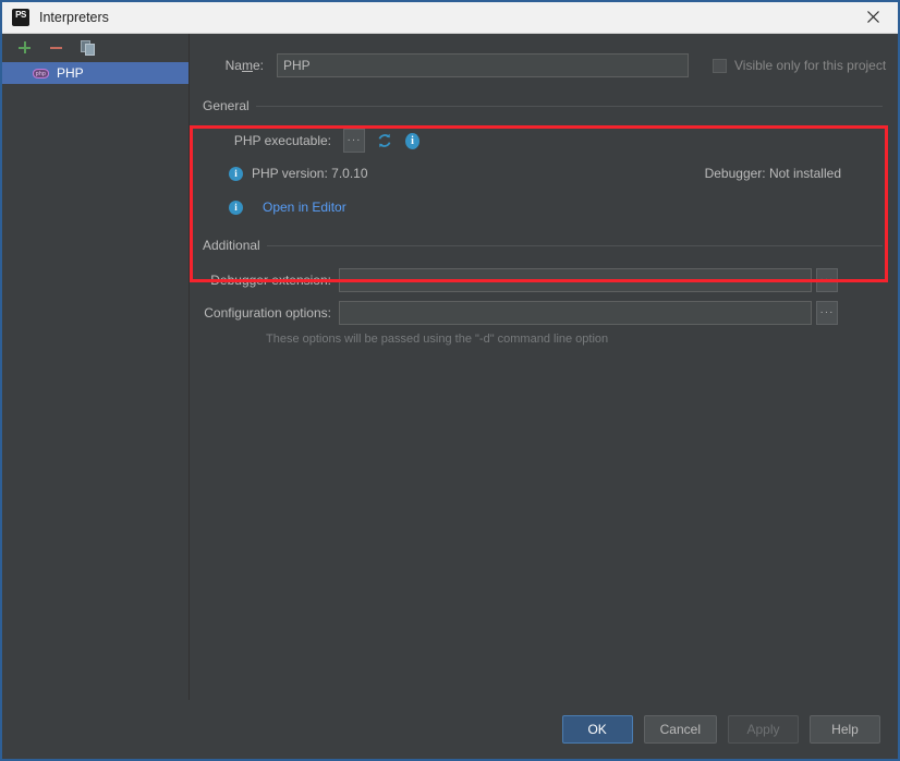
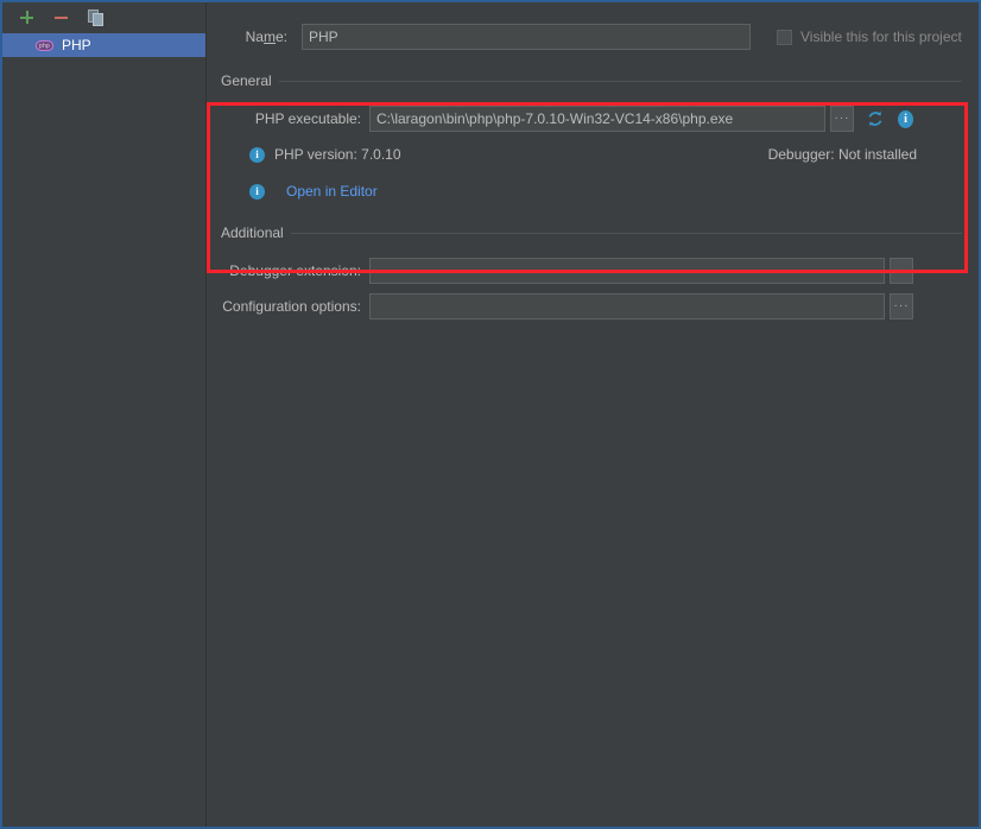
- PS
- Interpreters
  PHP
  Name:
  PHP
- Visible only for this project
+ Visible this for this project
  General
  PHP executable:
+ C:\laragon\bin\php\php-7.0.10-Win32-VC14-x86\php.exe
  ···
  i
  i
  PHP version: 7.0.10
  Debugger: Not installed
  i
  Open in Editor
  Additional
  Debugger extension:
  ···
  Configuration options:
  ···
- These options will be passed using the "-d" command line option
- OK
- Cancel
- Apply
- Help
